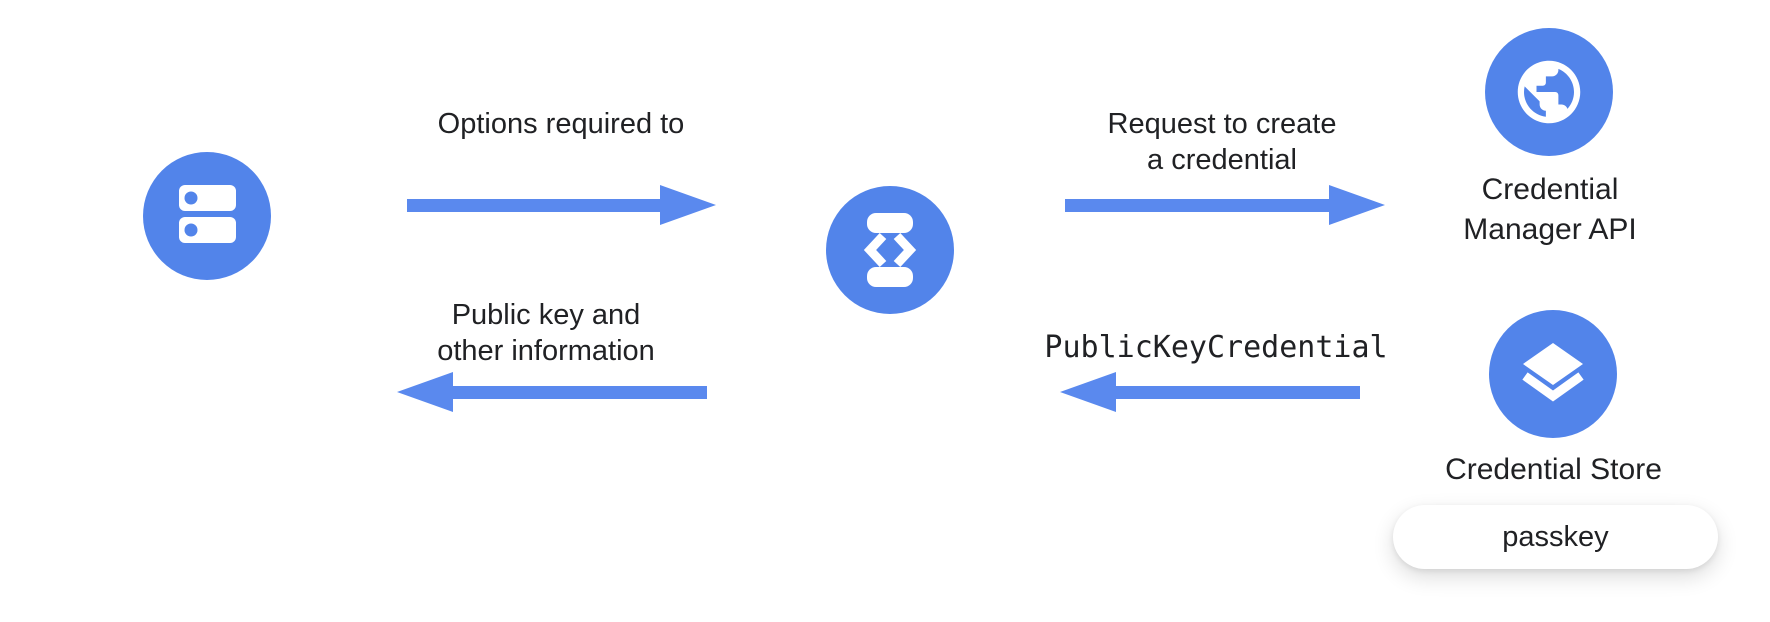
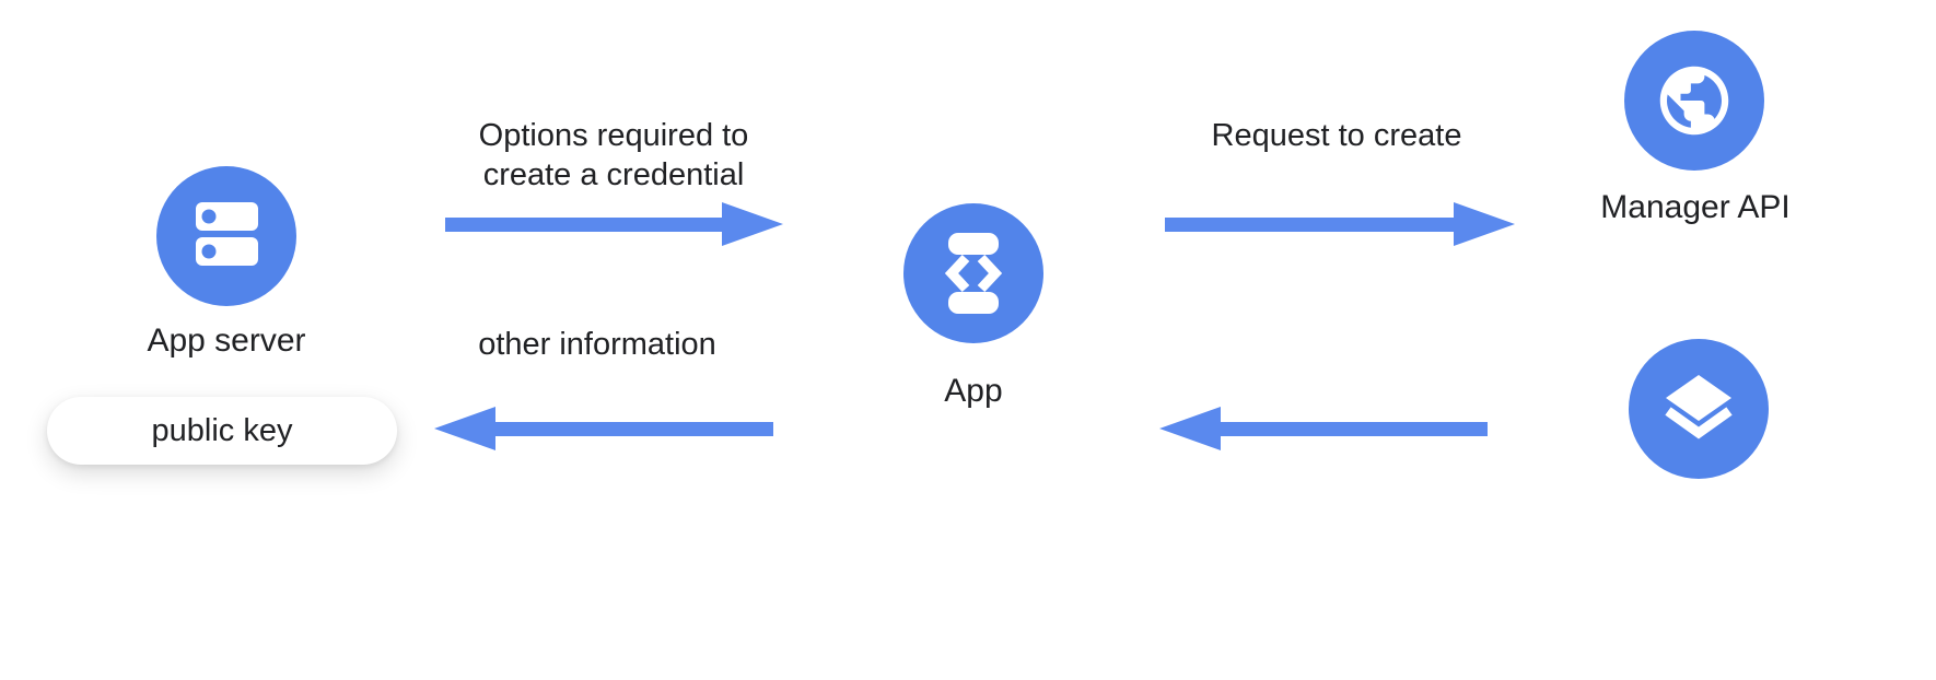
+ App server
+ public key
  Options required to
+ create a credential
+ App
  Request to create
- a credential
- Credential
  Manager API
- Public key and
  other information
- PublicKeyCredential
- Credential Store
- passkey
